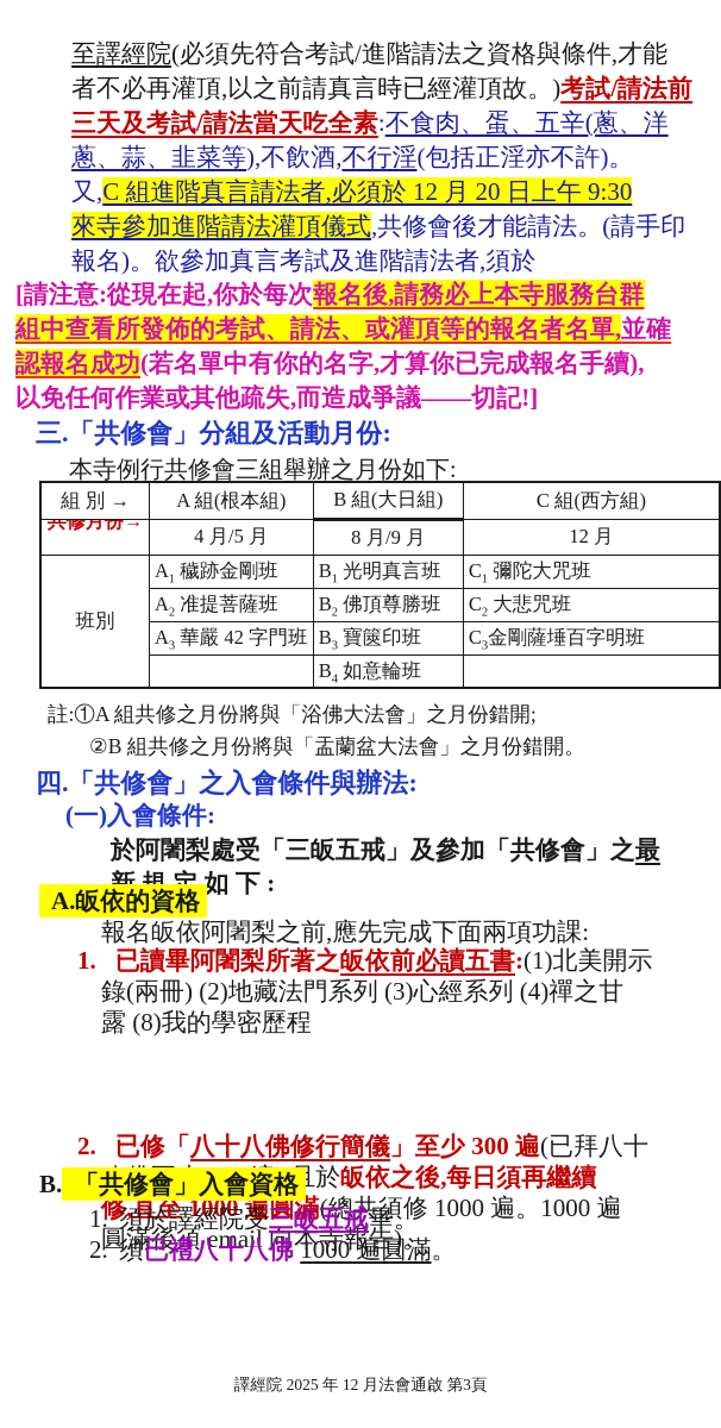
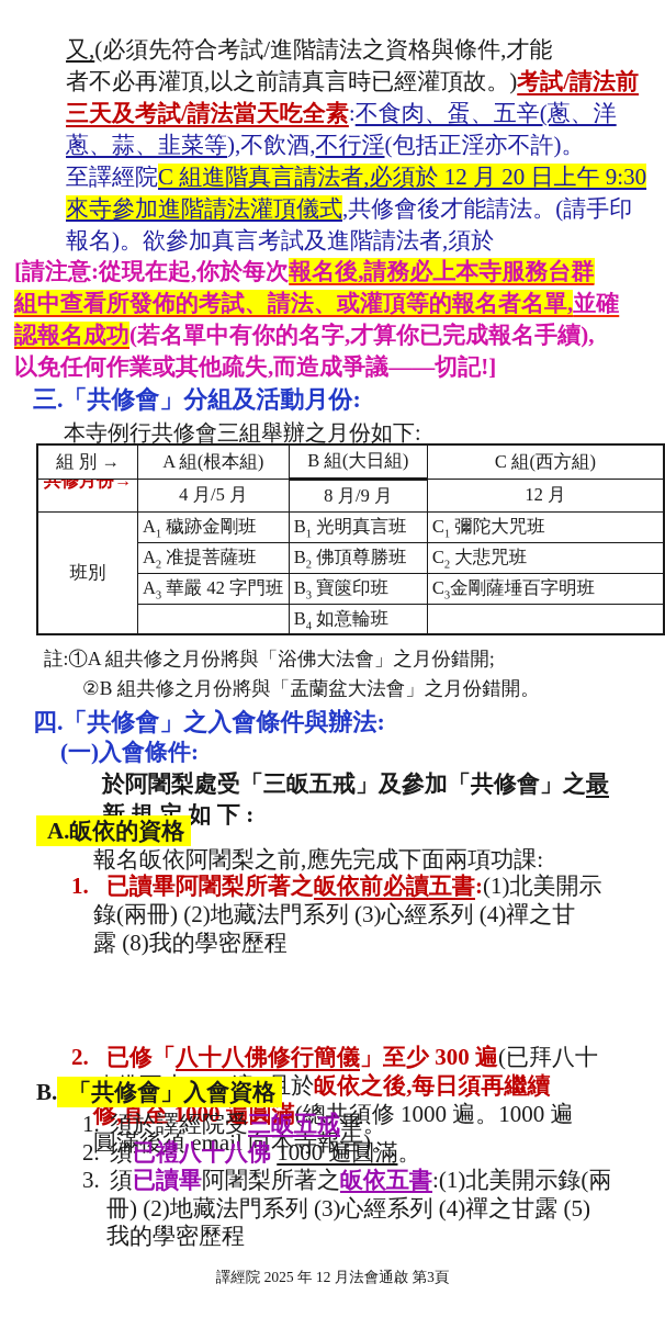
- 至譯經院(必須先符合考試/進階請法之資格與條件,才能
+ 又,(必須先符合考試/進階請法之資格與條件,才能
  者不必再灌頂,以之前請真言時已經灌頂故。)考試/請法前
  三天及考試/請法當天吃全素:不食肉、蛋、五辛(蔥、洋
  蔥、蒜、韭菜等),不飲酒,不行淫(包括正淫亦不許)。
- 又,C 組進階真言請法者,必須於 12 月 20 日上午 9:30
+ 至譯經院C 組進階真言請法者,必須於 12 月 20 日上午 9:30
  來寺參加進階請法灌頂儀式,共修會後才能請法。(請手印
  報名)。欲參加真言考試及進階請法者,須於
  [請注意:從現在起,你於每次報名後,請務必上本寺服務台群
  組中查看所發佈的考試、請法、或灌頂等的報名者名單,並確
  認報名成功(若名單中有你的名字,才算你已完成報名手續),
  以免任何作業或其他疏失,而造成爭議——切記!]
  三.「共修會」分組及活動月份:
  本寺例行共修會三組舉辦之月份如下:
  組 別 →	A 組(根本組)	B 組(大日組)	C 組(西方組)
  共修月份→	4 月/5 月	8 月/9 月	12 月
  班別	A1 穢跡金剛班	B1 光明真言班	C1 彌陀大咒班
  A2 准提菩薩班	B2 佛頂尊勝班	C2 大悲咒班
  A3 華嚴 42 字門班	B3 寶篋印班	C3金剛薩埵百字明班
  	B4 如意輪班
  註:①A 組共修之月份將與「浴佛大法會」之月份錯開;
  ②B 組共修之月份將與「盂蘭盆大法會」之月份錯開。
  四.「共修會」之入會條件與辦法:
  (一)入會條件:
  於阿闍梨處受「三皈五戒」及參加「共修會」之最
  新 規 定 如 下 :
  A.皈依的資格
  報名皈依阿闍梨之前,應先完成下面兩項功課:
  1.
  已讀畢阿闍梨所著之皈依前必讀五書:(1)北美開示
  錄(兩冊) (2)地藏法門系列 (3)心經系列 (4)禪之甘
  露 (8)我的學密歷程
  2.
  已修「八十八佛修行簡儀」至少 300 遍(已拜八十
  修,直至 1000 遍圓滿(總共須修 1000 遍。1000 遍
  圓滿後須 email 向本寺報告)。
  B. 「共修會」入會資格
  1.
  須於譯經院受三皈五戒畢。
  2.
  須已禮八十八佛 1000 遍圓滿。
+ 3.
+ 須已讀畢阿闍梨所著之皈依五書:(1)北美開示錄(兩
+ 冊) (2)地藏法門系列 (3)心經系列 (4)禪之甘露 (5)
+ 我的學密歷程
  譯經院 2025 年 12 月法會通啟 第3頁
